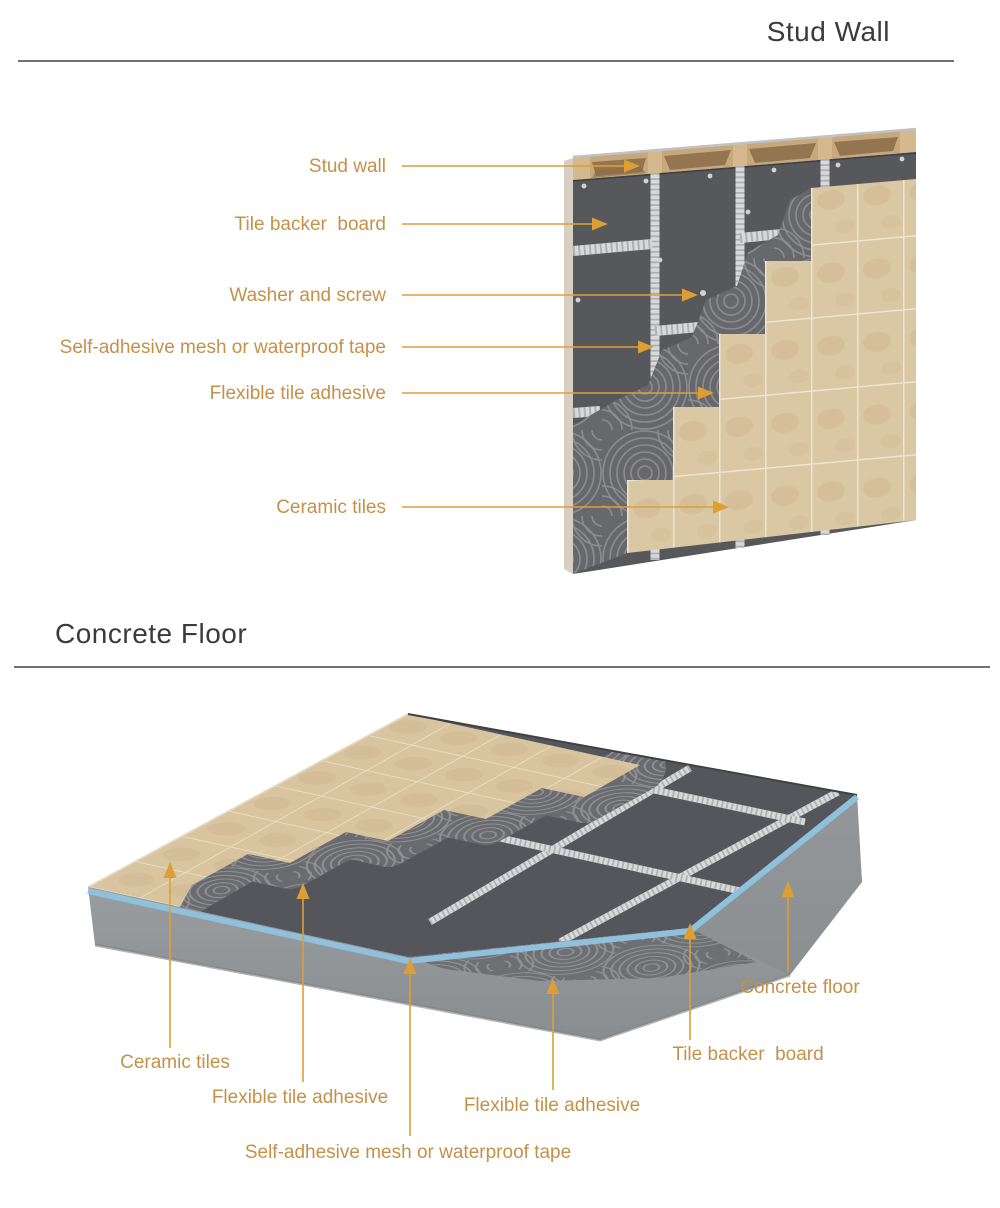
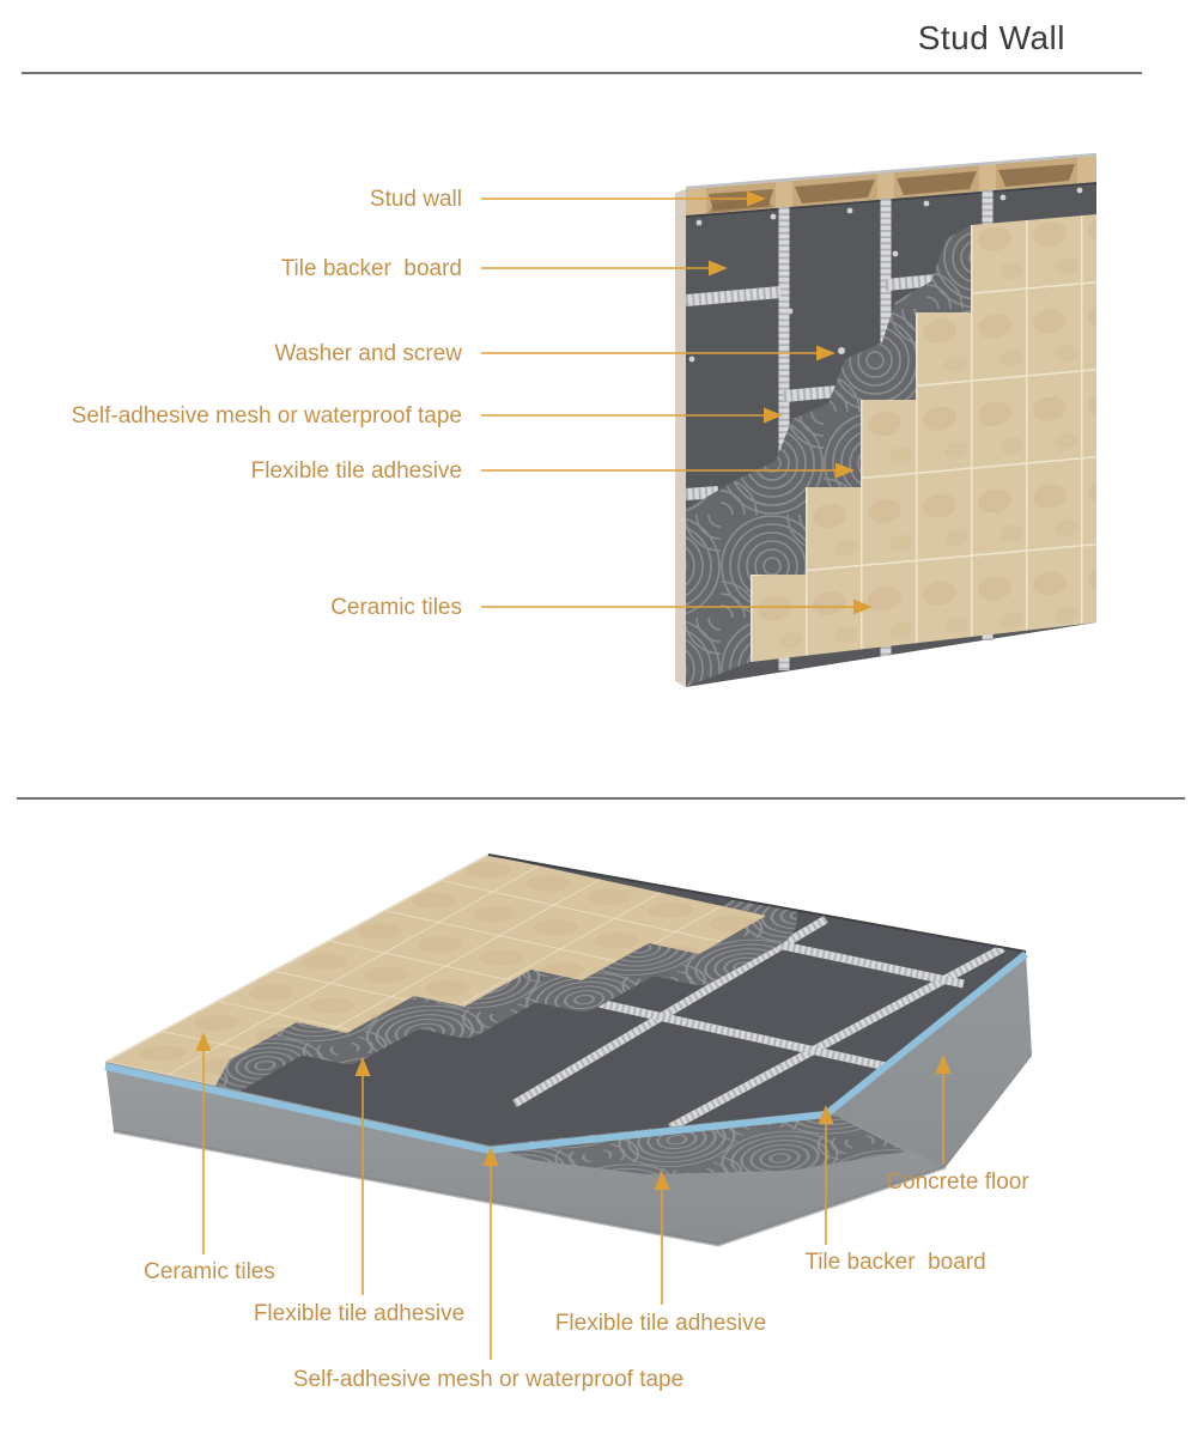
  Stud Wall
- Concrete Floor
  Stud wall
  Tile backer board
  Washer and screw
  Self-adhesive mesh or waterproof tape
  Flexible tile adhesive
  Ceramic tiles
  Ceramic tiles
  Flexible tile adhesive
  Self-adhesive mesh or waterproof tape
  Flexible tile adhesive
  Tile backer board
  Concrete floor
